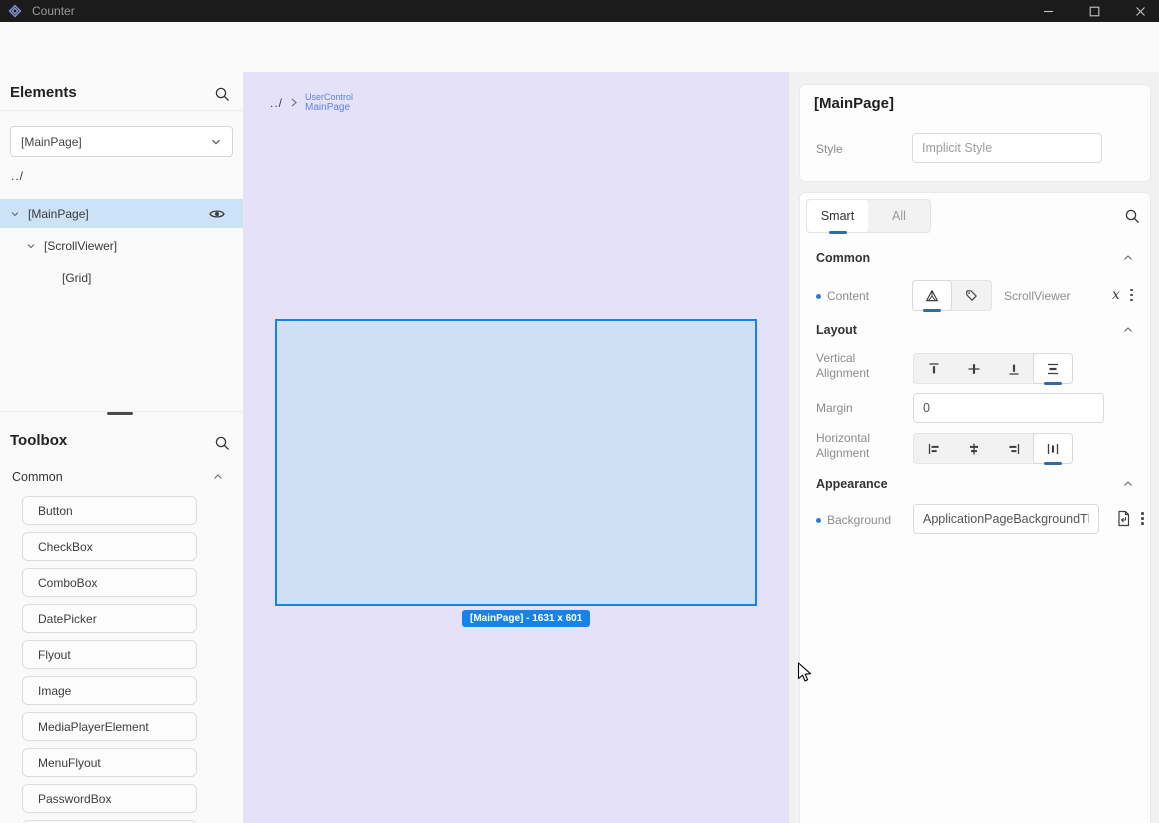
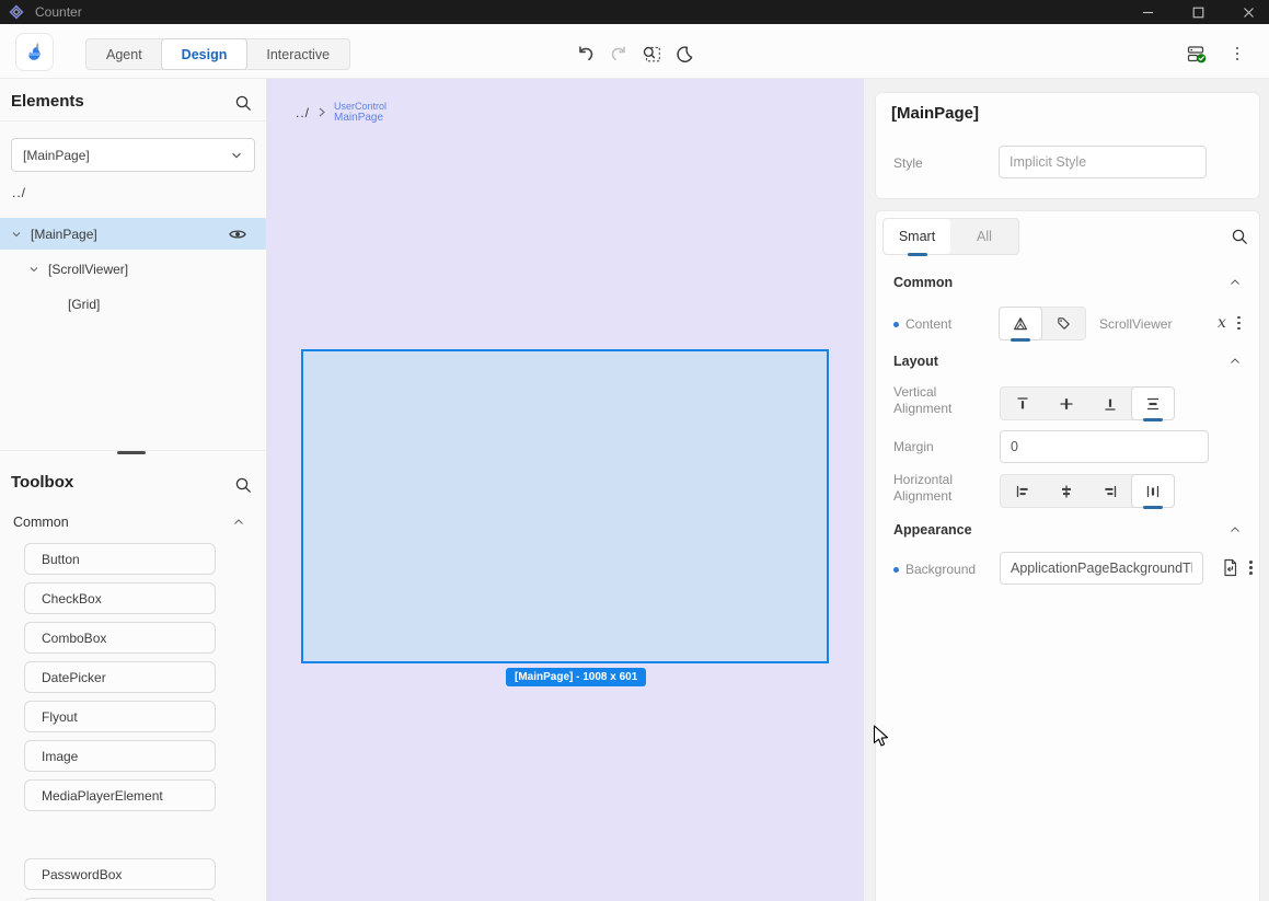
  Counter
+ Agent
+ Design
+ Interactive
  Elements
  [MainPage]
  ../
  [MainPage]
  [ScrollViewer]
  [Grid]
  Toolbox
  Common
  Button
  CheckBox
  ComboBox
  DatePicker
  Flyout
  Image
  MediaPlayerElement
- MenuFlyout
  PasswordBox
  ../
  UserControl
  MainPage
- [MainPage] - 1631 x 601
+ [MainPage] - 1008 x 601
  [MainPage]
  Style
  Implicit Style
  Smart
  All
  Common
  Content
  ScrollViewer
  x
  Layout
  Vertical Alignment
  Margin
  0
  Horizontal Alignment
  Appearance
  Background
  ApplicationPageBackgroundT
